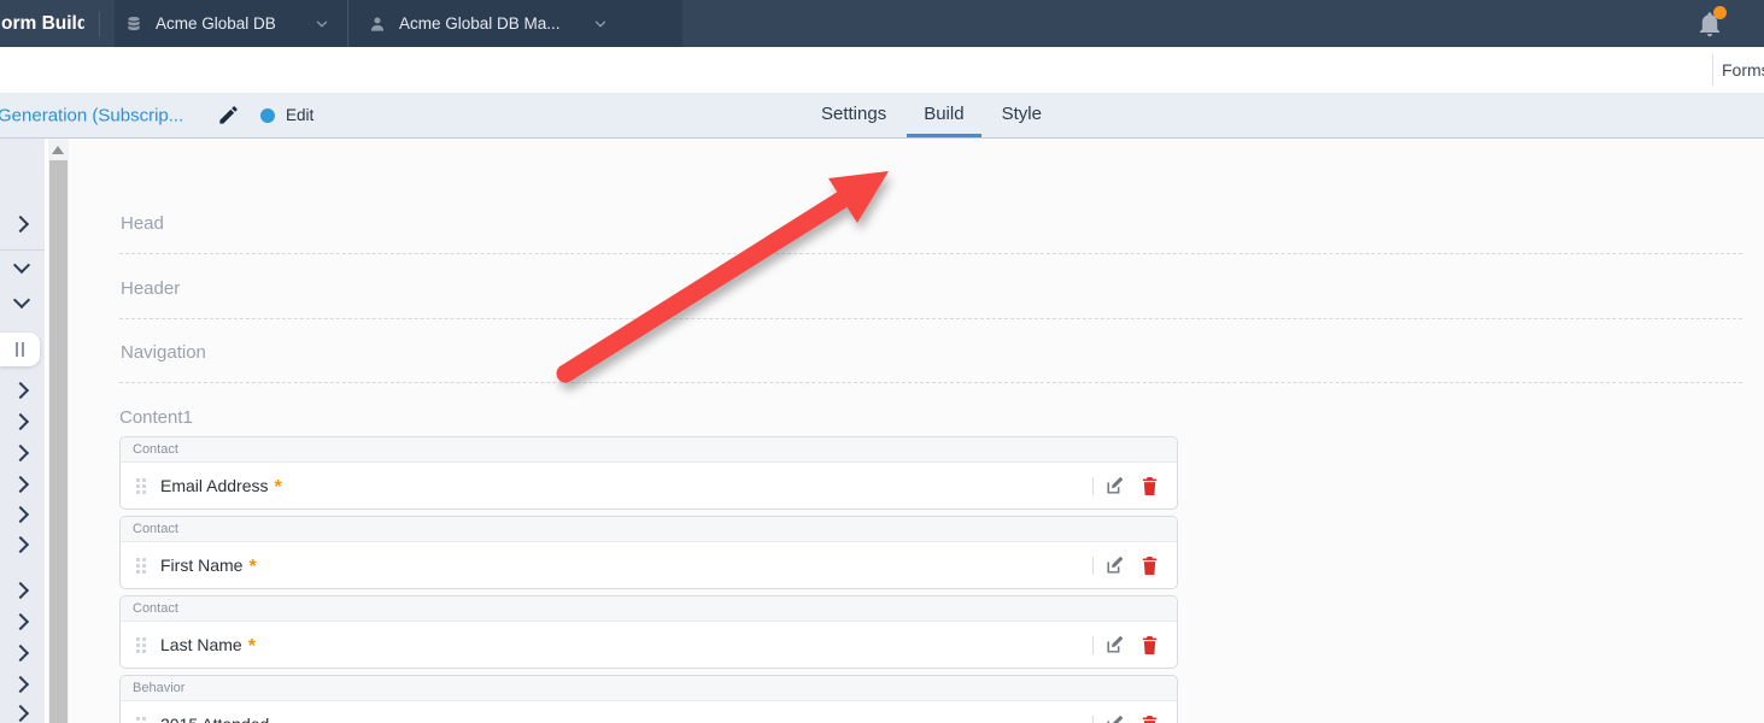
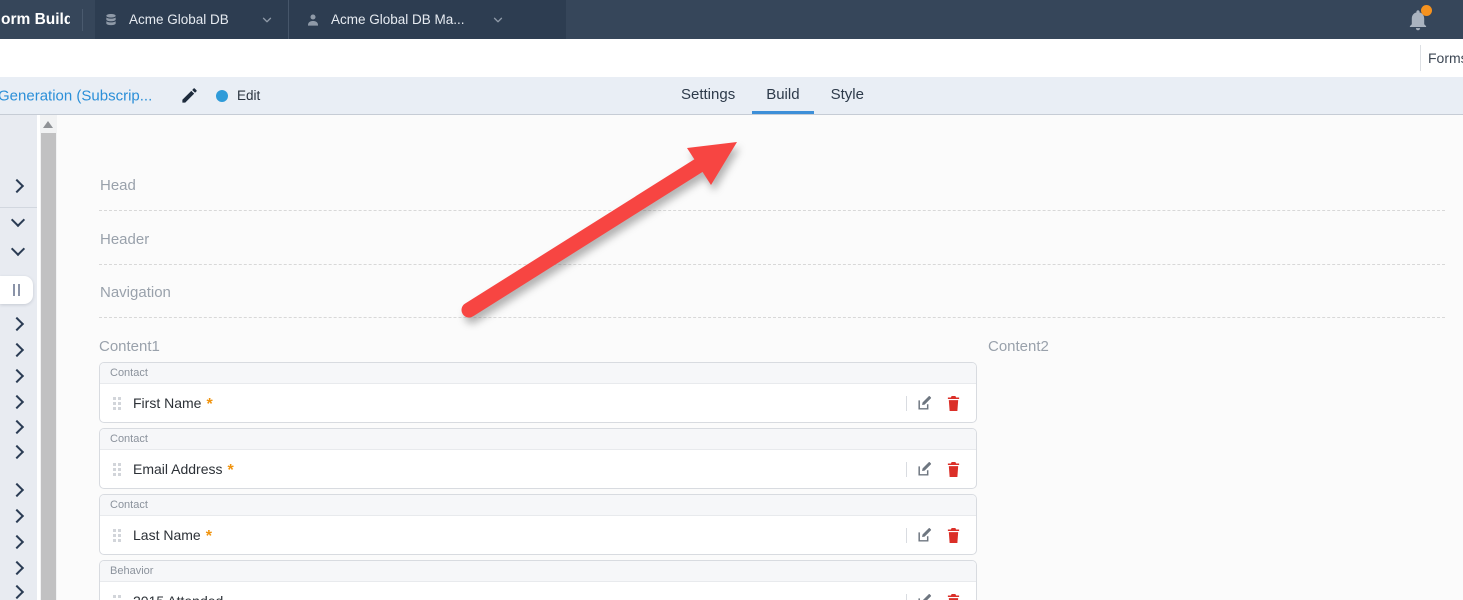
  orm Build
  Acme Global DB
  Acme Global DB Ma...
  Form
  Generation (Subscrip...
  Edit
  Settings
  Build
  Style
  Head
  Header
  Navigation
  Content1
  Contact
- Email Address
+ First Name
  *
  Contact
- First Name
+ Email Address
  *
  Contact
  Last Name
  *
  Behavior
+ Content2
